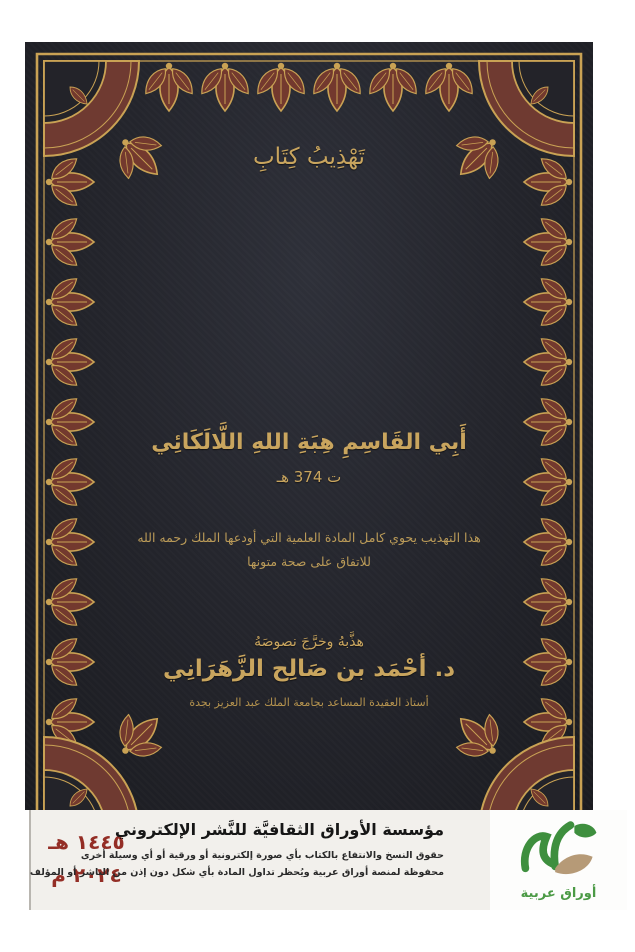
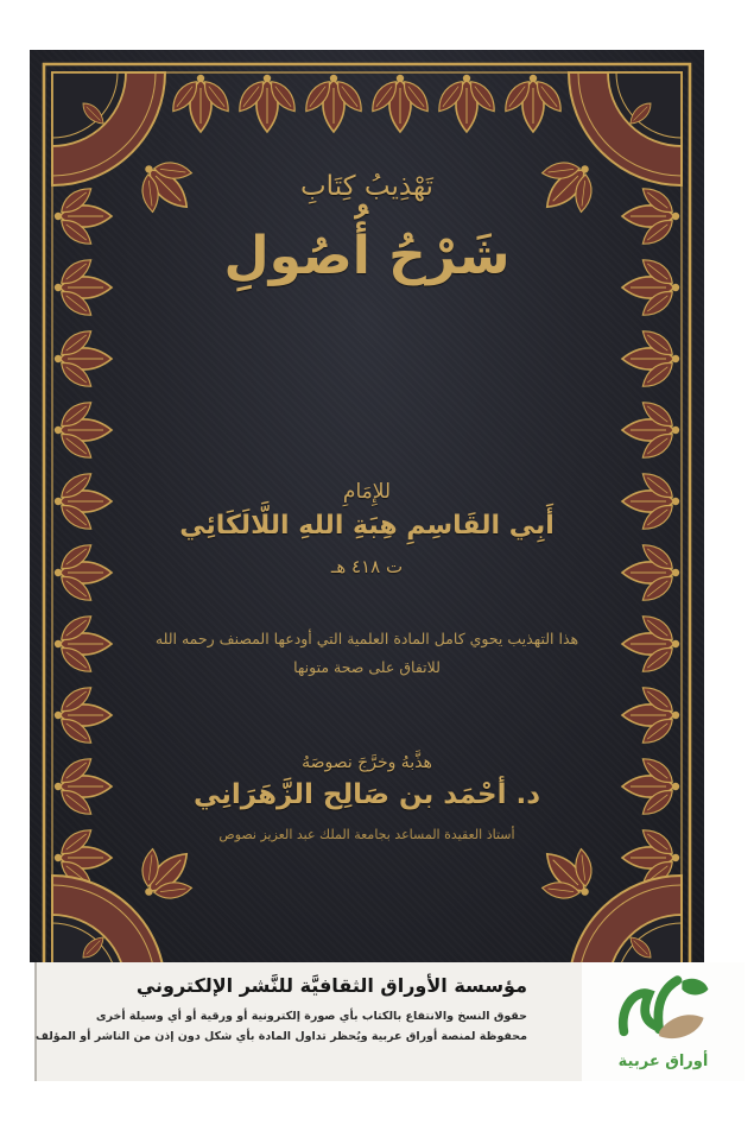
  تَهْذِيبُ كِتَابِ
+ شَرْحُ أُصُولِ
+ للإِمَامِ
  أَبِي القَاسِمِ هِبَةِ اللهِ اللَّالَكَائِي
- ت 374 هـ
+ ت ٤١٨ هـ
- هذا التهذيب يحوي كامل المادة العلمية التي أودعها الملك رحمه الله
+ هذا التهذيب يحوي كامل المادة العلمية التي أودعها المصنف رحمه الله
  للاتفاق على صحة متونها
  هذَّبهُ وخرَّجَ نصوصَهُ
  د. أحْمَد بن صَالِح الزَّهَرَانِي
- أستاذ العقيدة المساعد بجامعة الملك عبد العزيز بجدة
+ أستاذ العقيدة المساعد بجامعة الملك عبد العزيز نصوص
- ١٤٤٥ هـ
- ٢٠٢٤ م
  مؤسسة الأوراق الثقافيَّة للنَّشر الإلكتروني
  حقوق النسخ والانتفاع بالكتاب بأي صورة إلكترونية أو ورقية أو أي وسيلة أخرى
  محفوظة لمنصة أوراق عربية ويُحظر تداول المادة بأي شكل دون إذن من الناشر أو المؤلف
  أوراق عربية
